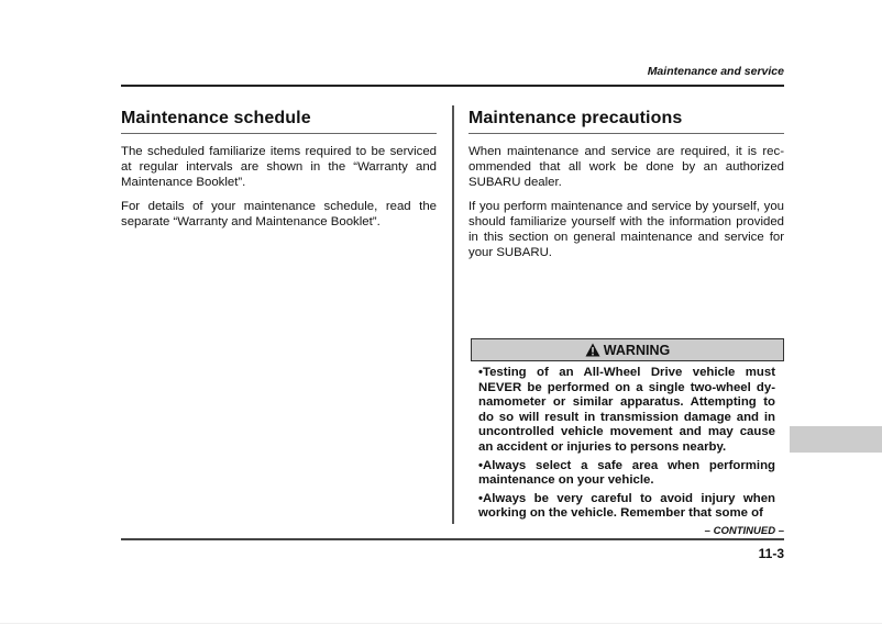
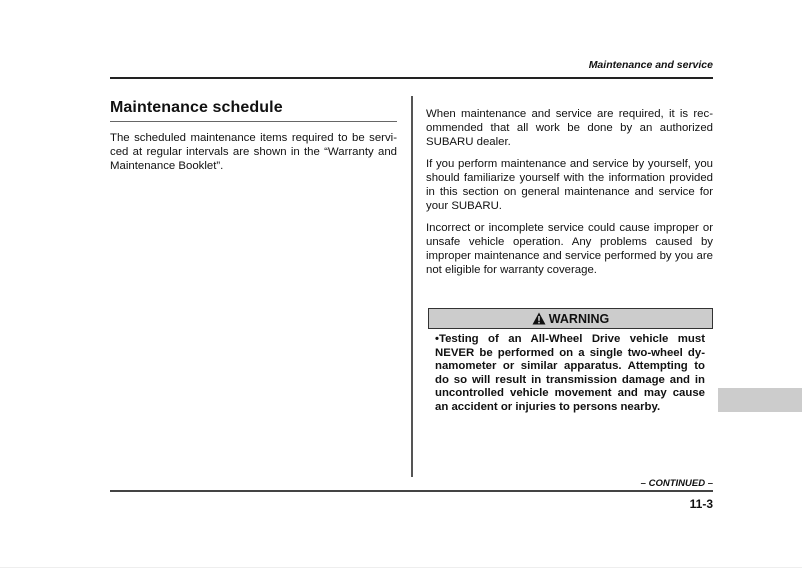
  Maintenance and service
  Maintenance schedule
- The scheduled familiarize items required to be ser­vi­ced at regular intervals are shown in the “Warranty and Maintenance Booklet”.
+ The scheduled maintenance items required to be ser­vi­ced at regular intervals are shown in the “Warranty and Maintenance Booklet”.
- For details of your maintenance schedule, read the separate “Warranty and Maintenance Booklet”.
- Maintenance precautions
  When maintenance and service are required, it is rec­ommended that all work be done by an authorized SUBARU dealer.
  If you perform maintenance and service by yourself, you should familiarize yourself with the information provided in this section on general maintenance and service for your SUBARU.
+ Incorrect or incomplete service could cause improper or unsafe vehicle operation. Any problems caused by improper maintenance and service performed by you are not eligible for warranty coverage.
  WARNING
  •Testing of an All-Wheel Drive vehicle must NEVER be performed on a single two-wheel dy­namometer or similar apparatus. Attempting to do so will result in transmission damage and in uncontrolled vehicle movement and may cause an accident or injuries to persons nearby.
- •Always select a safe area when performing maintenance on your vehicle.
- •Always be very careful to avoid injury when working on the vehicle. Remember that some of
  – CONTINUED –
  11-3
